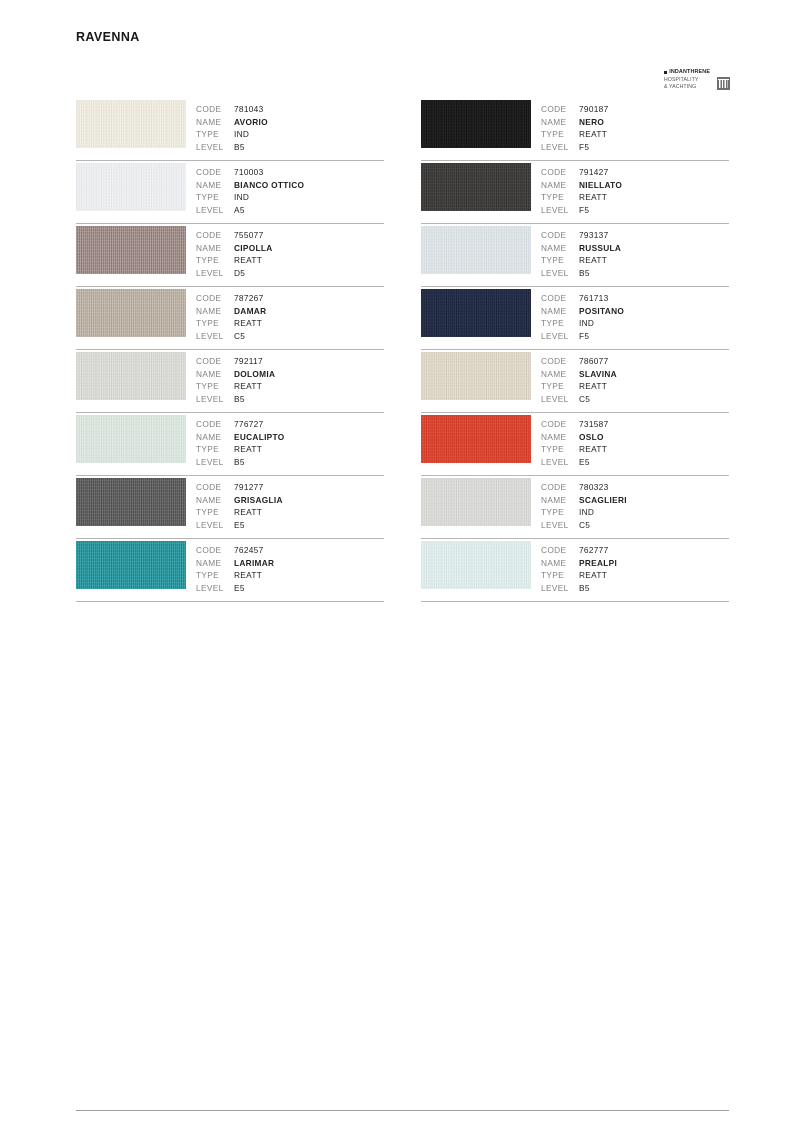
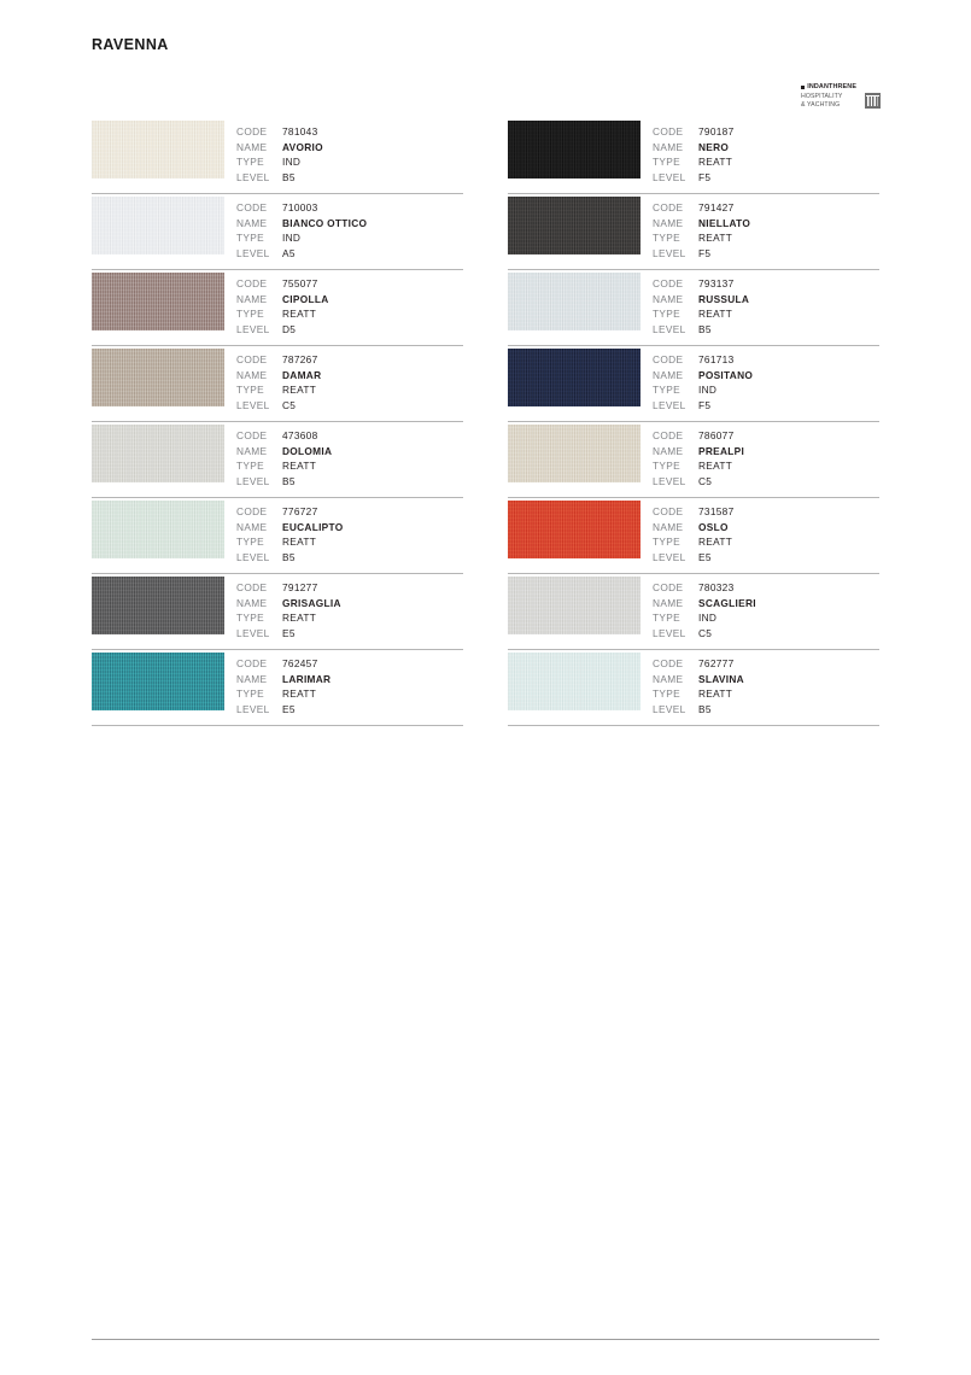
  RAVENNA
  CODE
  781043
  NAME
  AVORIO
  TYPE
  IND
  LEVEL
  B5
  CODE
  710003
  NAME
  BIANCO OTTICO
  TYPE
  IND
  LEVEL
  A5
  CODE
  755077
  NAME
  CIPOLLA
  TYPE
  REATT
  LEVEL
  D5
  CODE
  787267
  NAME
  DAMAR
  TYPE
  REATT
  LEVEL
  C5
  CODE
- 792117
+ 473608
  NAME
  DOLOMIA
  TYPE
  REATT
  LEVEL
  B5
  CODE
  776727
  NAME
  EUCALIPTO
  TYPE
  REATT
  LEVEL
  B5
  CODE
  791277
  NAME
  GRISAGLIA
  TYPE
  REATT
  LEVEL
  E5
  CODE
  762457
  NAME
  LARIMAR
  TYPE
  REATT
  LEVEL
  E5
  CODE
  790187
  NAME
  NERO
  TYPE
  REATT
  LEVEL
  F5
  CODE
  791427
  NAME
  NIELLATO
  TYPE
  REATT
  LEVEL
  F5
  CODE
  793137
  NAME
  RUSSULA
  TYPE
  REATT
  LEVEL
  B5
  CODE
  761713
  NAME
  POSITANO
  TYPE
  IND
  LEVEL
  F5
  CODE
  786077
  NAME
- SLAVINA
+ PREALPI
  TYPE
  REATT
  LEVEL
  C5
  CODE
  731587
  NAME
  OSLO
  TYPE
  REATT
  LEVEL
  E5
  CODE
  780323
  NAME
  SCAGLIERI
  TYPE
  IND
  LEVEL
  C5
  CODE
  762777
  NAME
- PREALPI
+ SLAVINA
  TYPE
  REATT
  LEVEL
  B5
